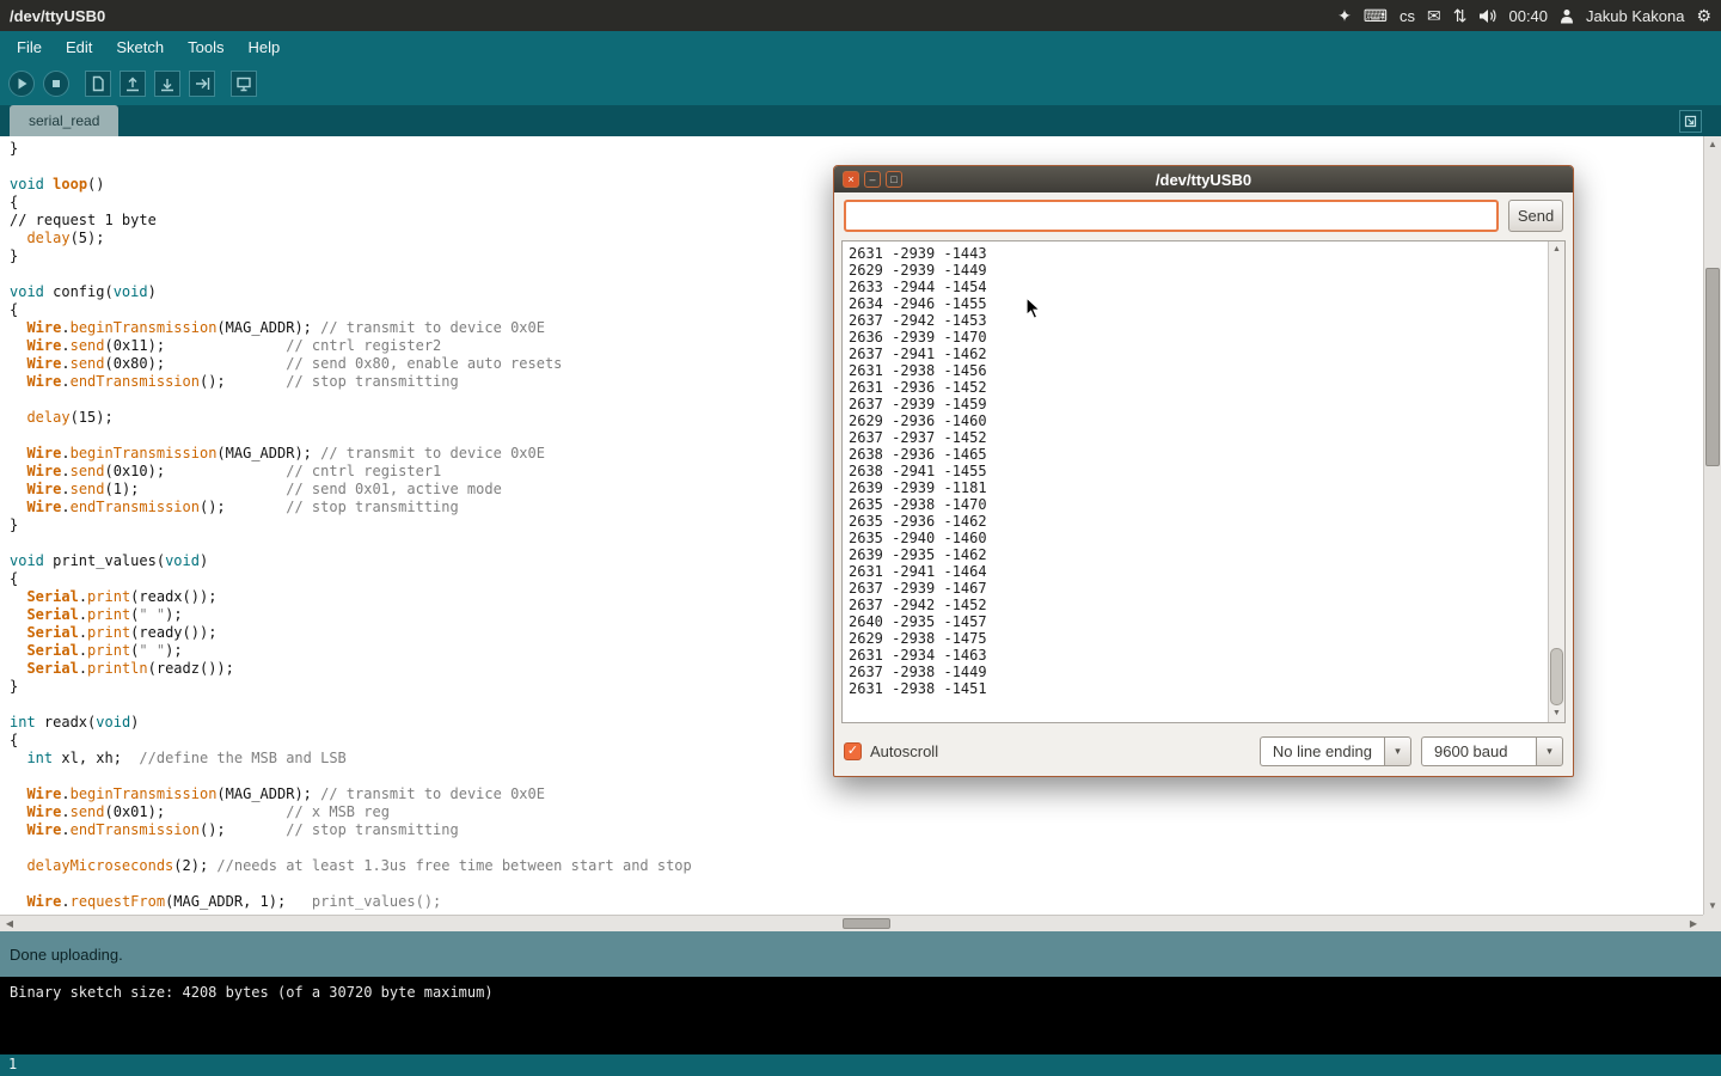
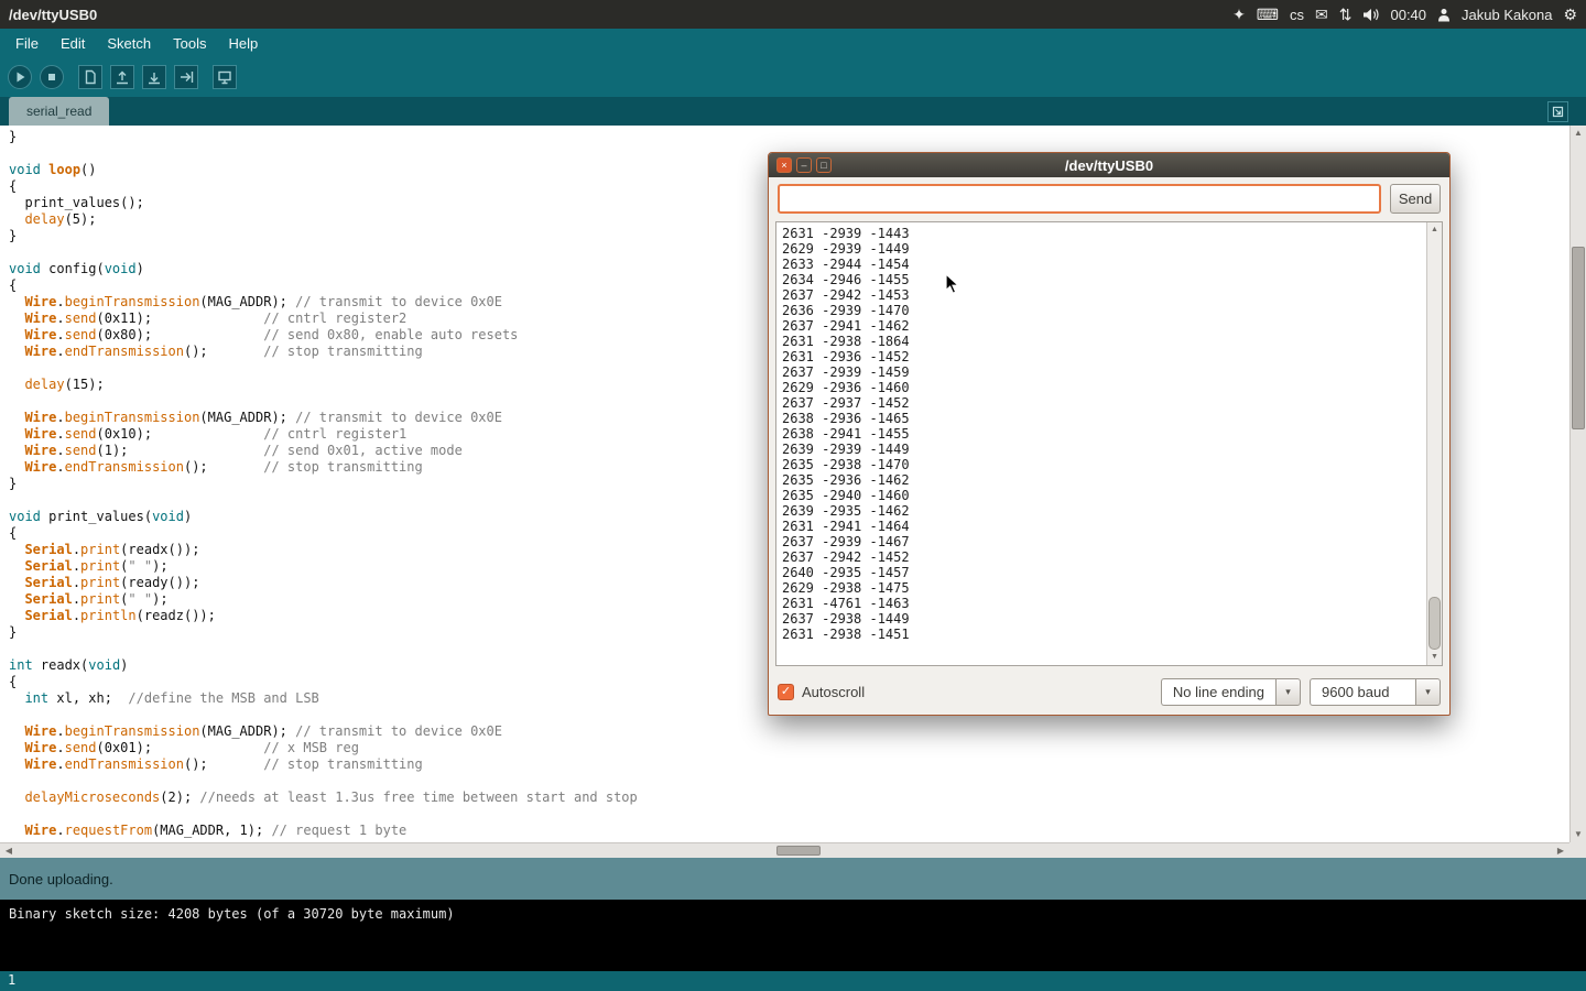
  /dev/ttyUSB0
  ✦
  ⌨
  cs
  ✉
  ⇅
  00:40
  Jakub Kakona
  ⚙
  File
  Edit
  Sketch
  Tools
  Help
  serial_read
  }
  void loop()
  {
- // request 1 byte
+ print_values();
  delay(5);
  }
  void config(void)
  {
  Wire.beginTransmission(MAG_ADDR); // transmit to device 0x0E
  Wire.send(0x11); // cntrl register2
  Wire.send(0x80); // send 0x80, enable auto resets
  Wire.endTransmission(); // stop transmitting
  delay(15);
  Wire.beginTransmission(MAG_ADDR); // transmit to device 0x0E
  Wire.send(0x10); // cntrl register1
  Wire.send(1); // send 0x01, active mode
  Wire.endTransmission(); // stop transmitting
  }
  void print_values(void)
  {
  Serial.print(readx());
  Serial.print(" ");
  Serial.print(ready());
  Serial.print(" ");
  Serial.println(readz());
  }
  int readx(void)
  {
  int xl, xh; //define the MSB and LSB
  Wire.beginTransmission(MAG_ADDR); // transmit to device 0x0E
  Wire.send(0x01); // x MSB reg
  Wire.endTransmission(); // stop transmitting
  delayMicroseconds(2); //needs at least 1.3us free time between start and stop
- Wire.requestFrom(MAG_ADDR, 1); print_values();
+ Wire.requestFrom(MAG_ADDR, 1); // request 1 byte
  ▲
  ▼
  ◀
  ▶
  Done uploading.
  Binary sketch size: 4208 bytes (of a 30720 byte maximum)
  1
  ×
  –
  □
  /dev/ttyUSB0
  Send
  2631 -2939 -1443
  2629 -2939 -1449
  2633 -2944 -1454
  2634 -2946 -1455
  2637 -2942 -1453
  2636 -2939 -1470
  2637 -2941 -1462
- 2631 -2938 -1456
+ 2631 -2938 -1864
  2631 -2936 -1452
  2637 -2939 -1459
  2629 -2936 -1460
  2637 -2937 -1452
  2638 -2936 -1465
  2638 -2941 -1455
- 2639 -2939 -1181
+ 2639 -2939 -1449
  2635 -2938 -1470
  2635 -2936 -1462
  2635 -2940 -1460
  2639 -2935 -1462
  2631 -2941 -1464
  2637 -2939 -1467
  2637 -2942 -1452
  2640 -2935 -1457
  2629 -2938 -1475
- 2631 -2934 -1463
+ 2631 -4761 -1463
  2637 -2938 -1449
  2631 -2938 -1451
  ✓
  Autoscroll
  No line ending
  ▾
  9600 baud
  ▾
